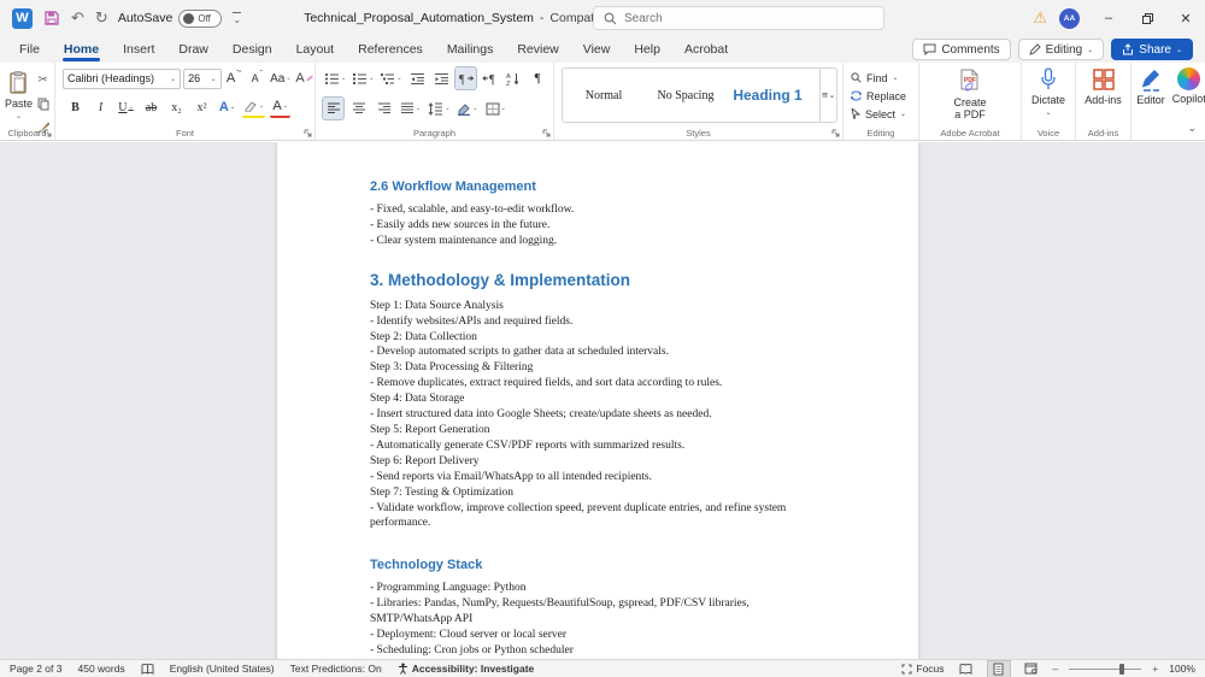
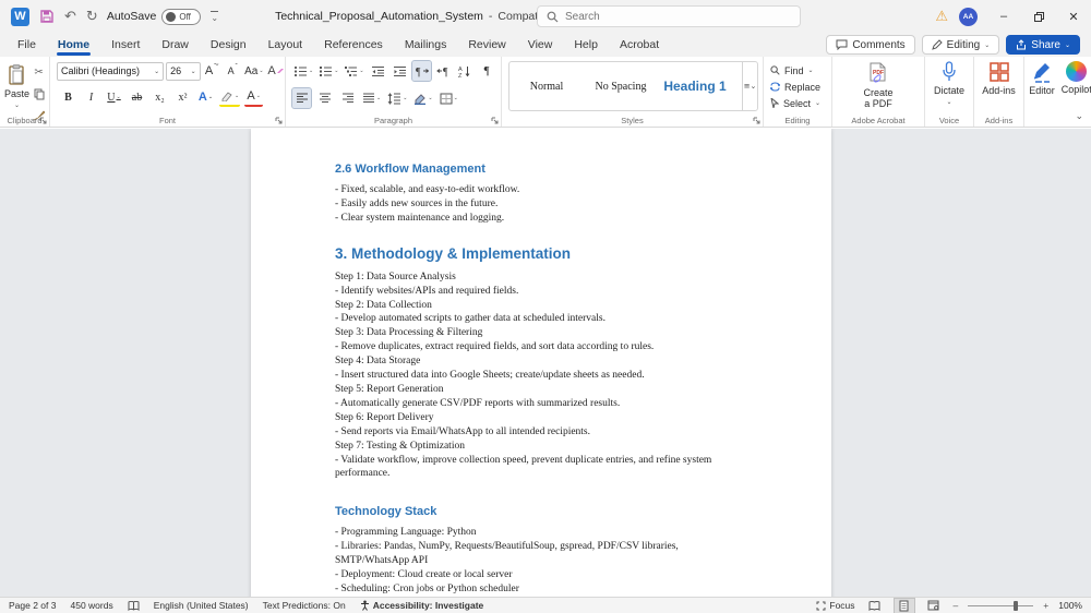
  W
  ↶
  ↻
  AutoSave
  Off
  ⌄
  Technical_Proposal_Automation_System
  -
  Search
  ⚠
  –
  ✕
  File
  Home
  Insert
  Draw
  Design
  Layout
  References
  Mailings
  Review
  View
  Help
  Acrobat
  Comments
  Editing
  Share
  Paste
  ✂
  Clipboard
  Calibri (Headings)
  26
  A
  A
  Aa
  A
  B
  I
  U
  ab
  x₂
  x²
  A
  A
  Font
  ¶
  ¶
  ¶
  Paragraph
  Normal
  No Spacing
  Heading 1
  ≡⌄
  Styles
  Find
  Replace
  Select
  Editing
  Create
  a PDF
  Adobe Acrobat
  Dictate
  Voice
  Add-ins
  Add-ins
  Editor
  Copilo
  ⌄
  2.6 Workflow Management
  - Fixed, scalable, and easy-to-edit workflow.
  - Easily adds new sources in the future.
  - Clear system maintenance and logging.
  3. Methodology & Implementation
  Step 1: Data Source Analysis
  - Identify websites/APIs and required fields.
  Step 2: Data Collection
  - Develop automated scripts to gather data at scheduled intervals.
  Step 3: Data Processing & Filtering
  - Remove duplicates, extract required fields, and sort data according to rules.
  Step 4: Data Storage
  - Insert structured data into Google Sheets; create/update sheets as needed.
  Step 5: Report Generation
  - Automatically generate CSV/PDF reports with summarized results.
  Step 6: Report Delivery
  - Send reports via Email/WhatsApp to all intended recipients.
  Step 7: Testing & Optimization
  - Validate workflow, improve collection speed, prevent duplicate entries, and refine system performance.
  Technology Stack
  - Programming Language: Python
  - Libraries: Pandas, NumPy, Requests/BeautifulSoup, gspread, PDF/CSV libraries, SMTP/WhatsApp API
- - Deployment: Cloud server or local server
+ - Deployment: Cloud create or local server
  - Scheduling: Cron jobs or Python scheduler
  Page 2 of 3
  450 words
  English (United States)
  Text Predictions: On
  Accessibility: Investigate
  Focus
  –
  +
  100%
